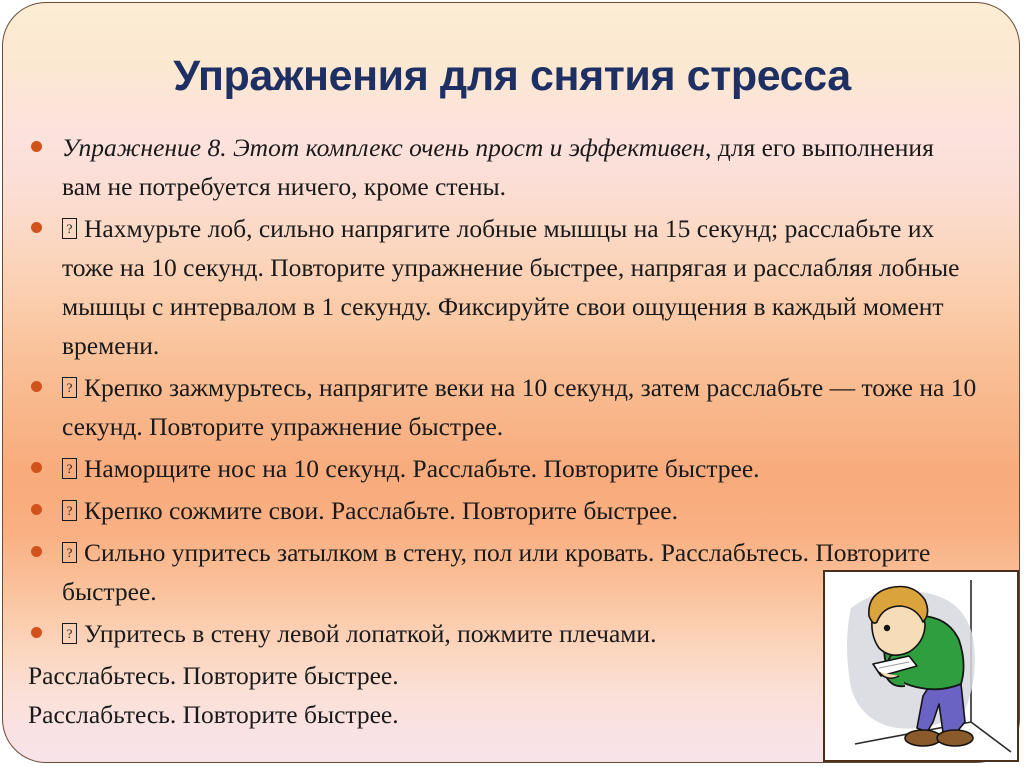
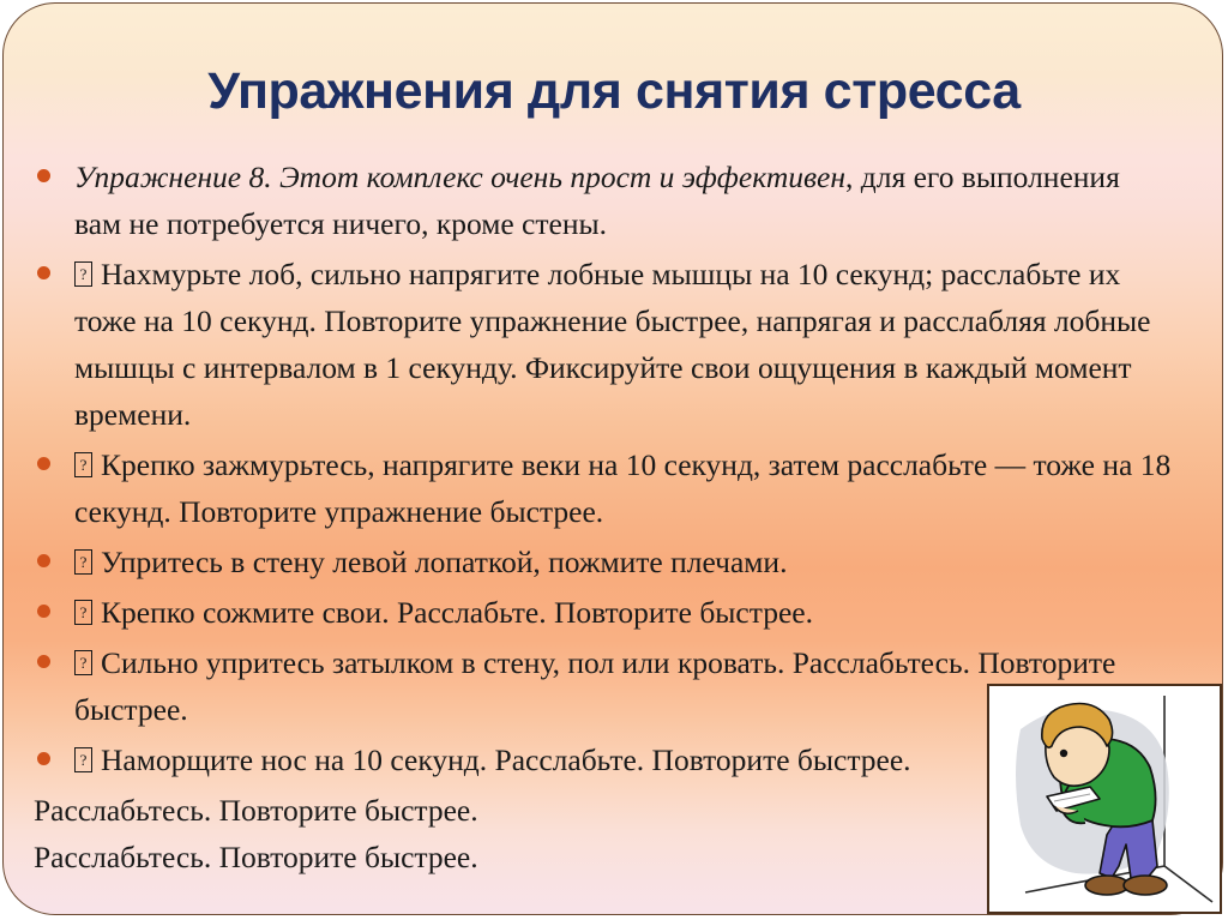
  Упражнения для снятия стресса
  Упражнение 8. Этот комплекс очень прост и эффективен, для его выполнения вам не потребуется ничего, кроме стены.
- Нахмурьте лоб, сильно напрягите лобные мышцы на 15 секунд; расслабьте их тоже на 10 секунд. Повторите упражнение быстрее, напрягая и расслабляя лобные мышцы с интервалом в 1 секунду. Фиксируйте свои ощущения в каждый момент времени.
+ Нахмурьте лоб, сильно напрягите лобные мышцы на 10 секунд; расслабьте их тоже на 10 секунд. Повторите упражнение быстрее, напрягая и расслабляя лобные мышцы с интервалом в 1 секунду. Фиксируйте свои ощущения в каждый момент времени.
- Крепко зажмурьтесь, напрягите веки на 10 секунд, затем расслабьте — тоже на 10 секунд. Повторите упражнение быстрее.
+ Крепко зажмурьтесь, напрягите веки на 10 секунд, затем расслабьте — тоже на 18 секунд. Повторите упражнение быстрее.
- Наморщите нос на 10 секунд. Расслабьте. Повторите быстрее.
+ Упритесь в стену левой лопаткой, пожмите плечами.
  Крепко сожмите свои. Расслабьте. Повторите быстрее.
  Сильно упритесь затылком в стену, пол или кровать. Расслабьтесь. Повторите быстрее.
- Упритесь в стену левой лопаткой, пожмите плечами.
+ Наморщите нос на 10 секунд. Расслабьте. Повторите быстрее.
  Расслабьтесь. Повторите быстрее.
  Расслабьтесь. Повторите быстрее.
